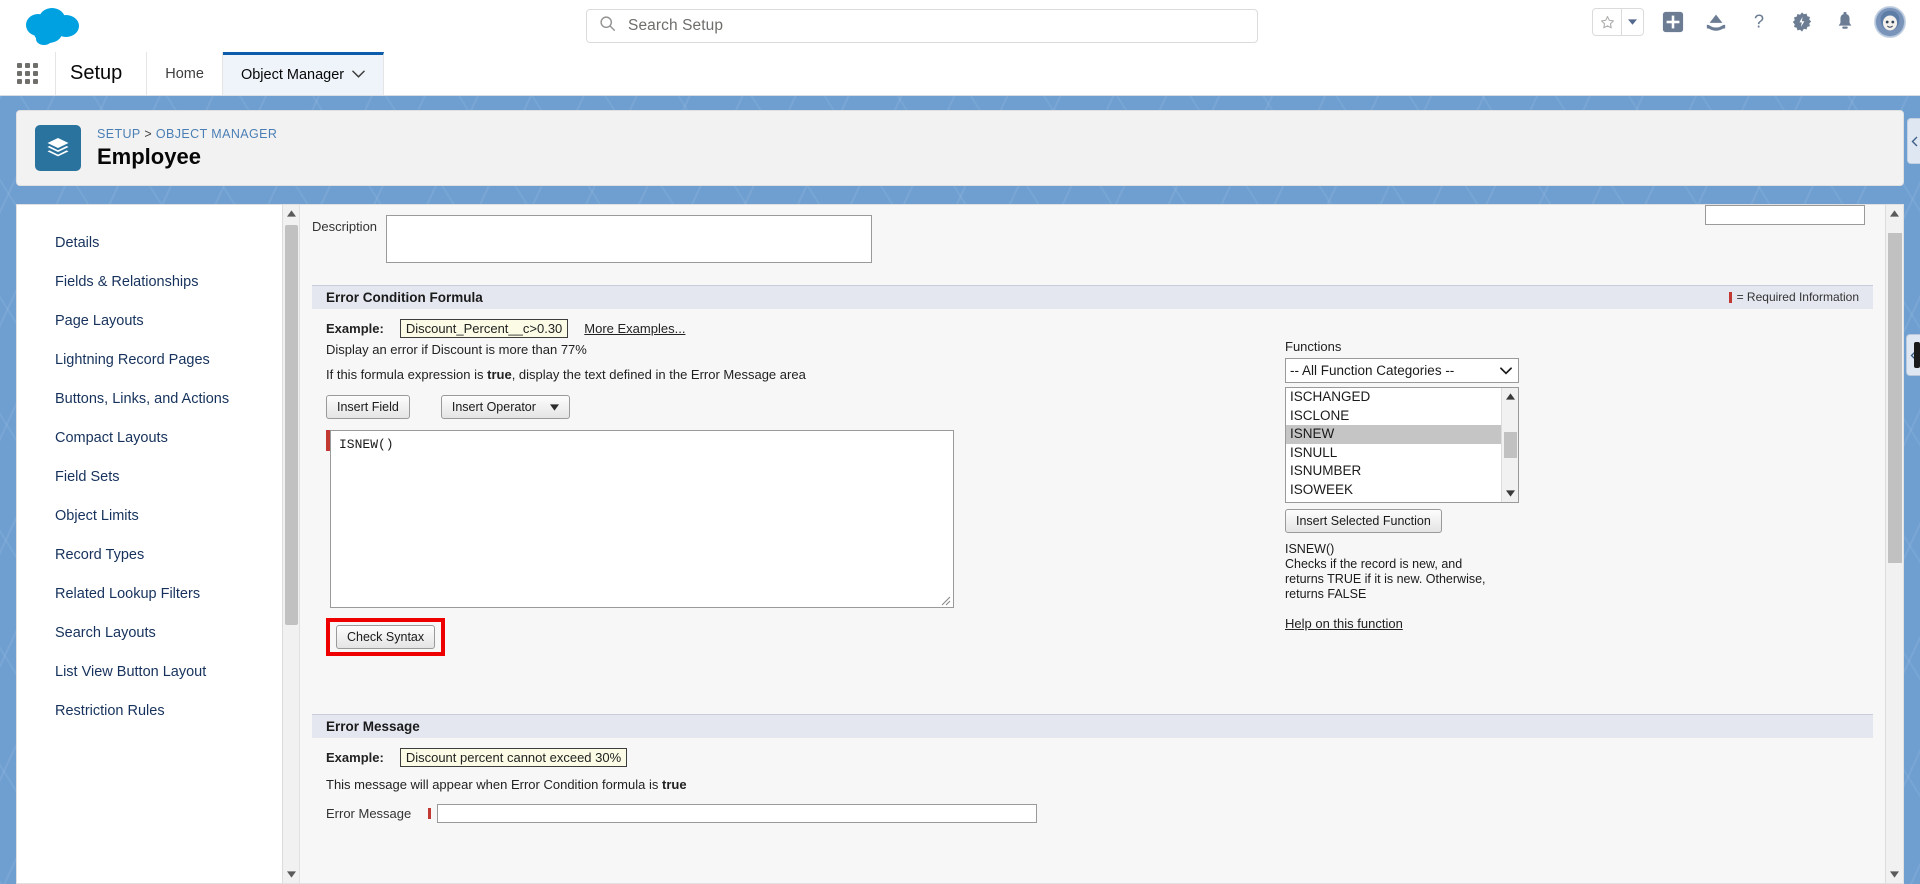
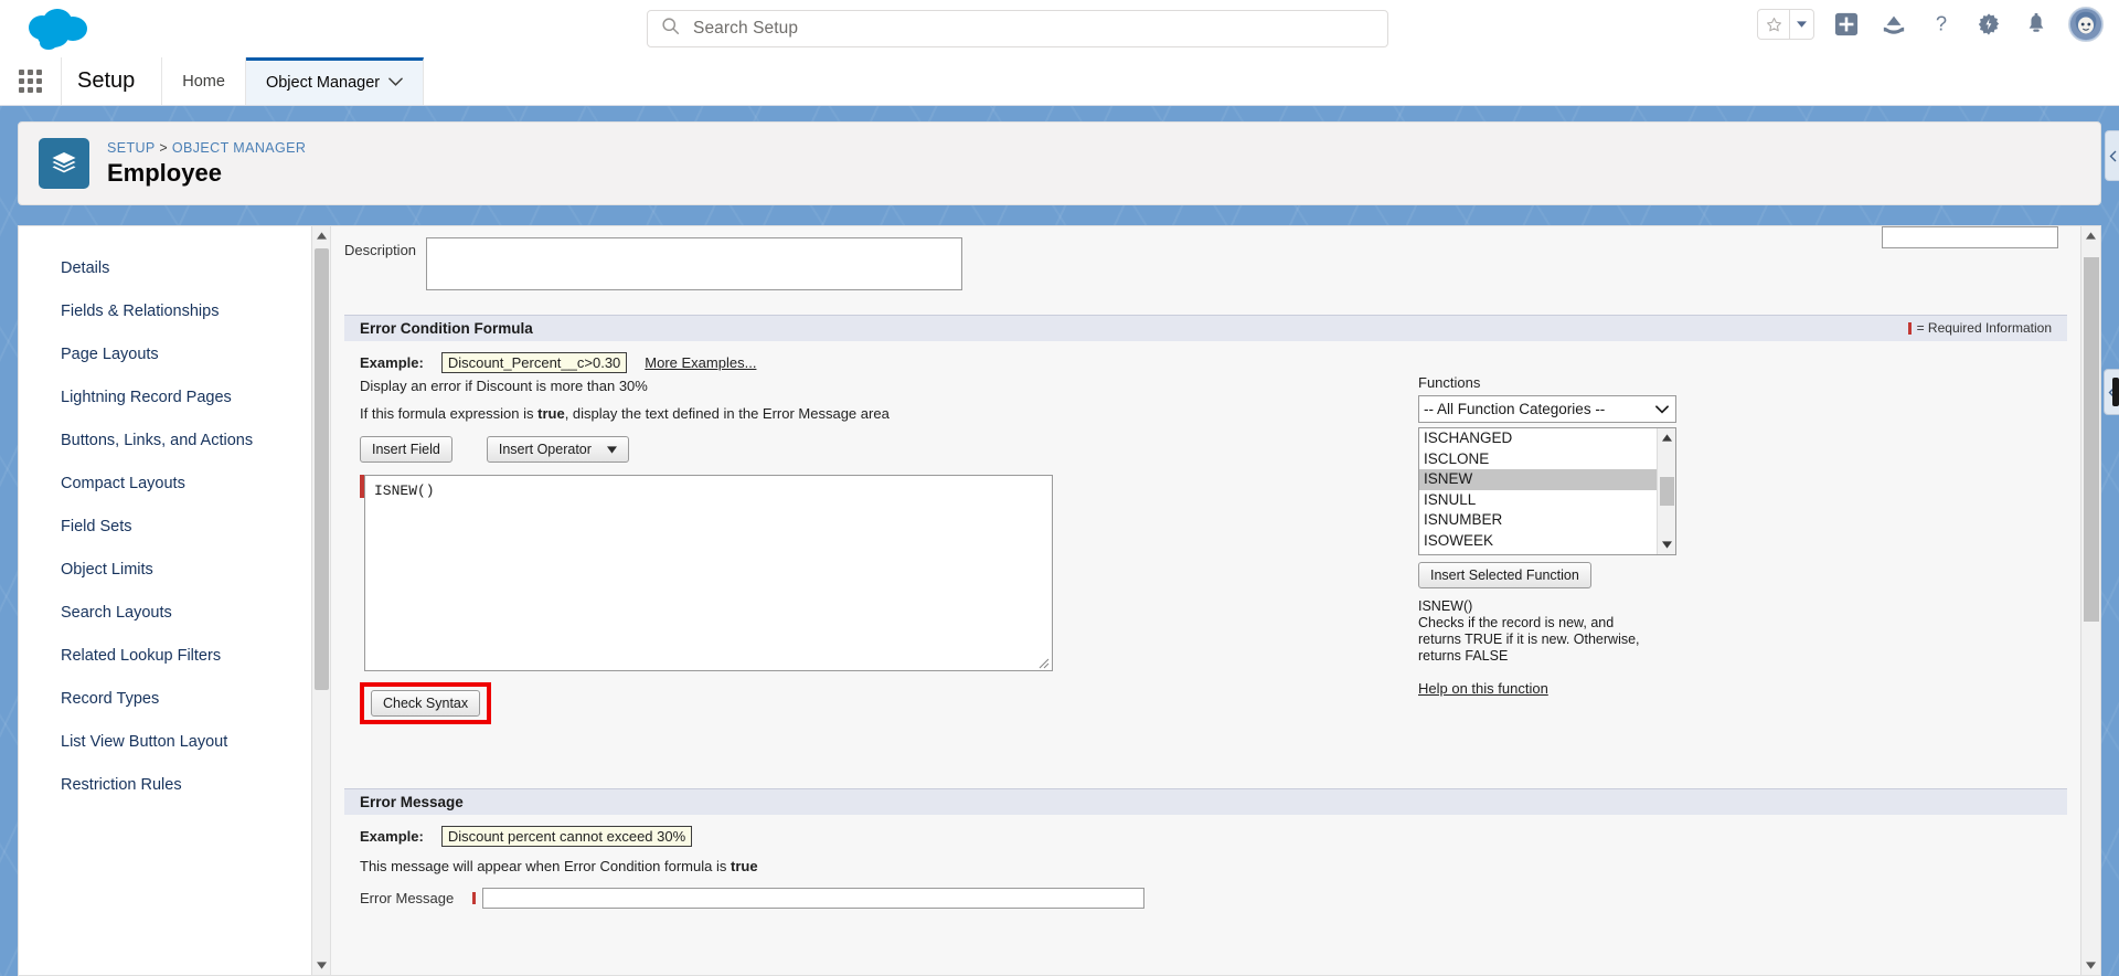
  Search Setup
  ?
  Setup
  Home
  Object Manager
  SETUP > OBJECT MANAGER
  Employee
  Details
  Fields & Relationships
  Page Layouts
  Lightning Record Pages
  Buttons, Links, and Actions
  Compact Layouts
  Field Sets
  Object Limits
- Record Types
+ Search Layouts
  Related Lookup Filters
- Search Layouts
+ Record Types
  List View Button Layout
  Restriction Rules
  Description
  Error Condition Formula
  = Required Information
  Example:
  Discount_Percent__c>0.30
  More Examples...
- Display an error if Discount is more than 77%
+ Display an error if Discount is more than 30%
  If this formula expression is true, display the text defined in the Error Message area
  Insert Field
  Insert Operator
  ISNEW()
  Check Syntax
  Functions
  -- All Function Categories --
  ISCHANGED
  ISCLONE
  ISNEW
  ISNULL
  ISNUMBER
  ISOWEEK
  Insert Selected Function
  ISNEW()
  Checks if the record is new, and returns TRUE if it is new. Otherwise, returns FALSE
  Help on this function
  Error Message
  Example:
  Discount percent cannot exceed 30%
  This message will appear when Error Condition formula is true
  Error Message
